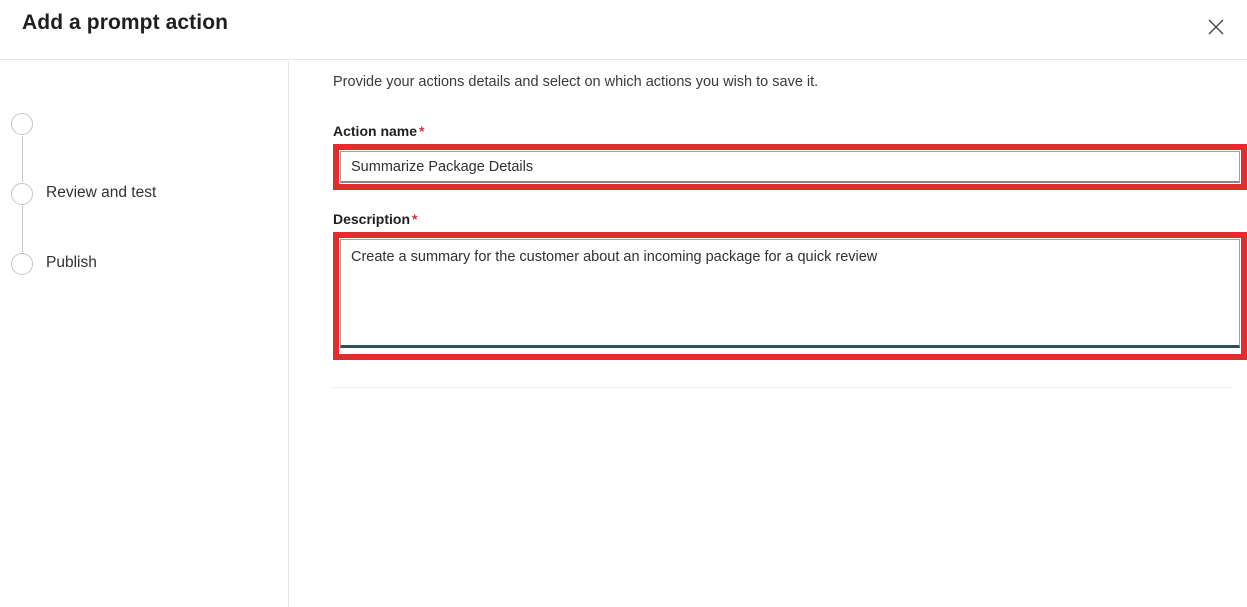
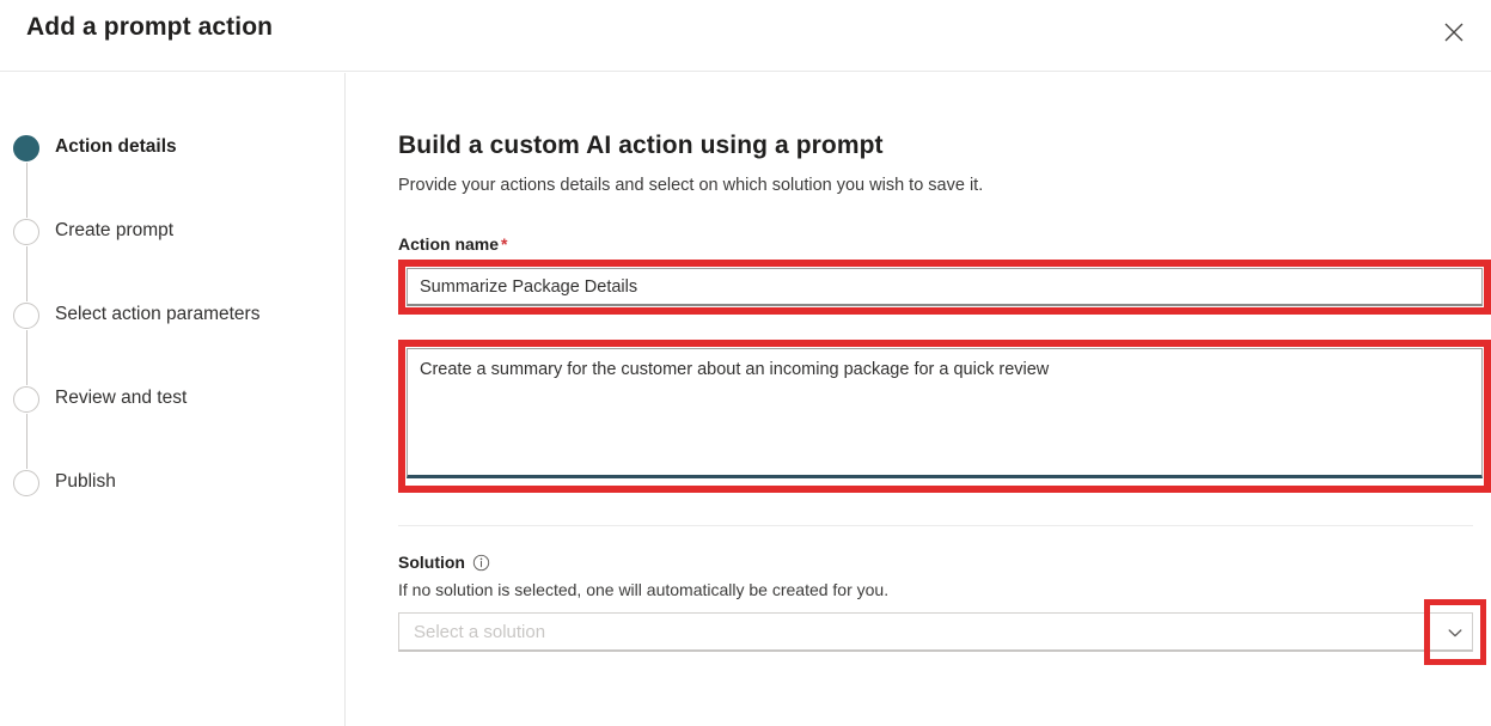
  Add a prompt action
+ Action details
+ Create prompt
+ Select action parameters
  Review and test
  Publish
+ Build a custom AI action using a prompt
- Provide your actions details and select on which actions you wish to save it.
+ Provide your actions details and select on which solution you wish to save it.
  Action name *
  Summarize Package Details
- Description *
  Create a summary for the customer about an incoming package for a quick review
+ Solution
+ If no solution is selected, one will automatically be created for you.
+ Select a solution
